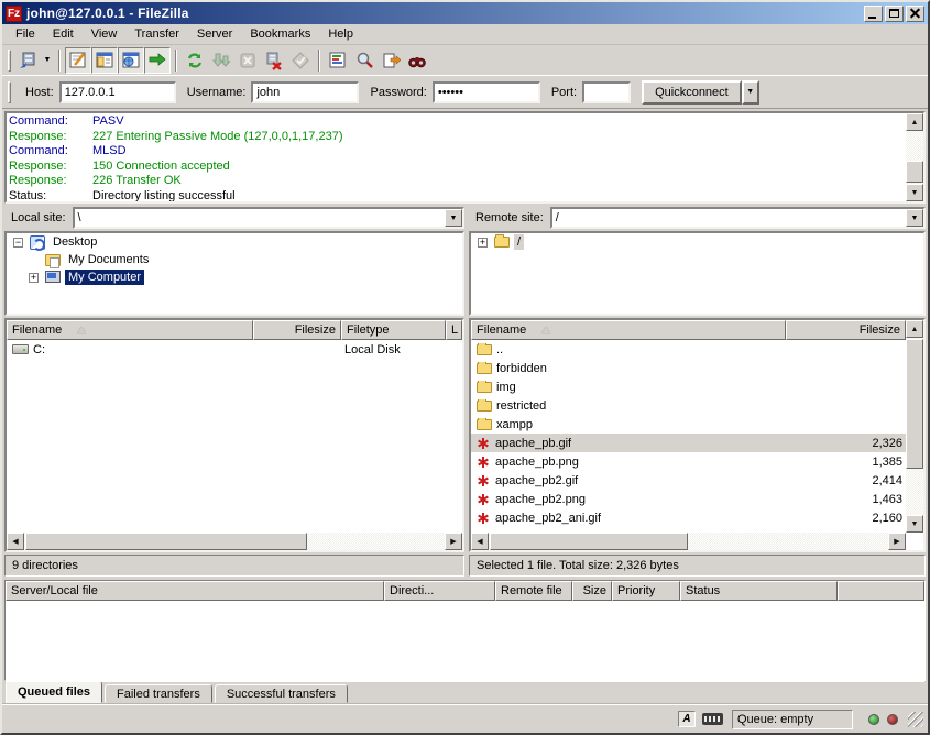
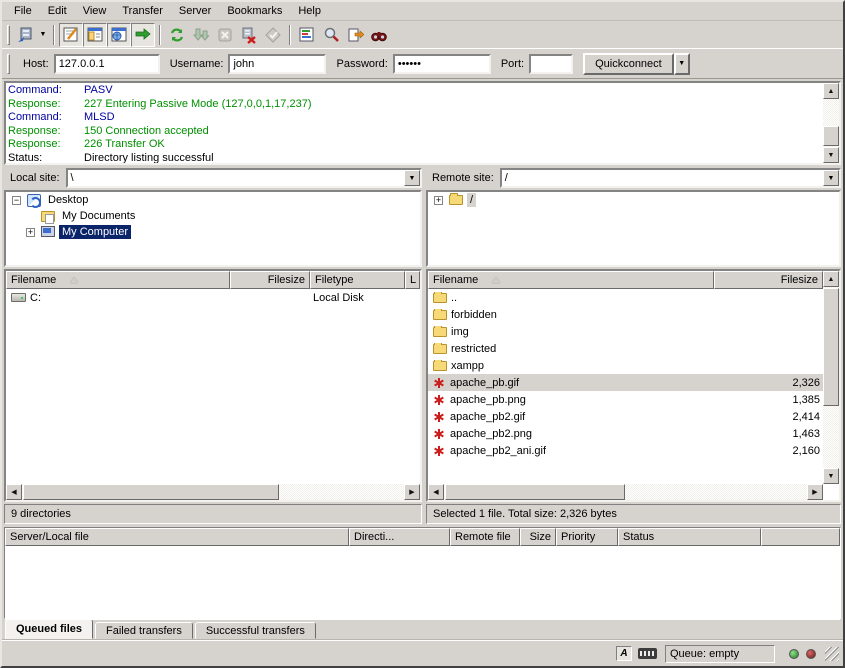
- Fz
- john@127.0.0.1 - FileZilla
  File
  Edit
  View
  Transfer
  Server
  Bookmarks
  Help
  Host:
  127.0.0.1
  Username:
  john
  Password:
  ••••••
  Port:
  Quickconnect
  Command:
  PASV
  Response:
  227 Entering Passive Mode (127,0,0,1,17,237)
  Command:
  MLSD
  Response:
  150 Connection accepted
  Response:
  226 Transfer OK
  Status:
  Directory listing successful
  Local site:
  \
  −
  Desktop
  My Documents
  +
  My Computer
  Filename
  Filesize
  Filetype
  L
  C:
  Local Disk
  9 directories
  Remote site:
  /
  +
  /
  Filename
  Filesize
  ..
  forbidden
  img
  restricted
  xampp
  apache_pb.gif
  2,326
  apache_pb.png
  1,385
  apache_pb2.gif
  2,414
  apache_pb2.png
  1,463
  apache_pb2_ani.gif
  2,160
  Selected 1 file. Total size: 2,326 bytes
  Server/Local file
  Directi...
  Remote file
  Size
  Priority
  Status
  Queued files
  Failed transfers
  Successful transfers
  A
  Queue: empty
